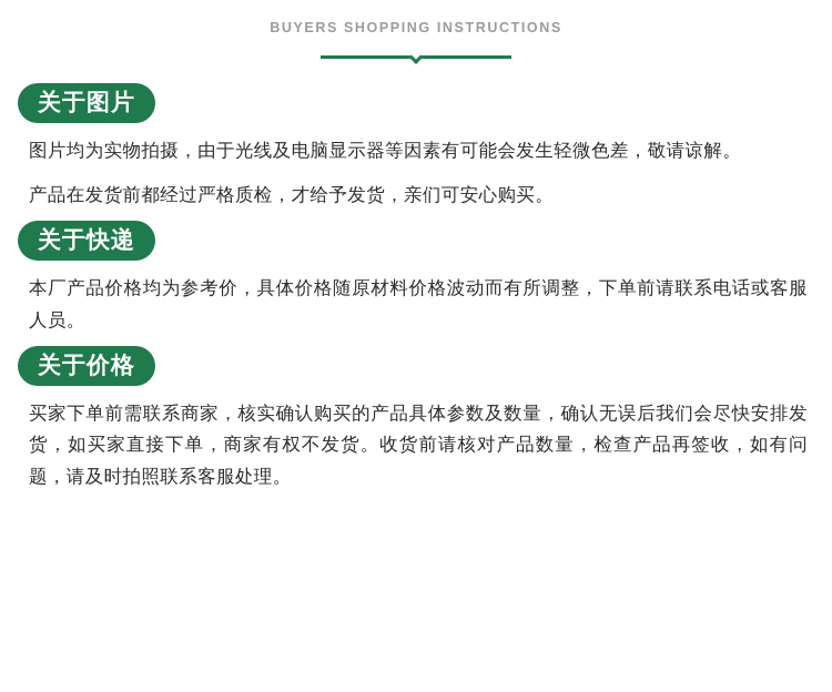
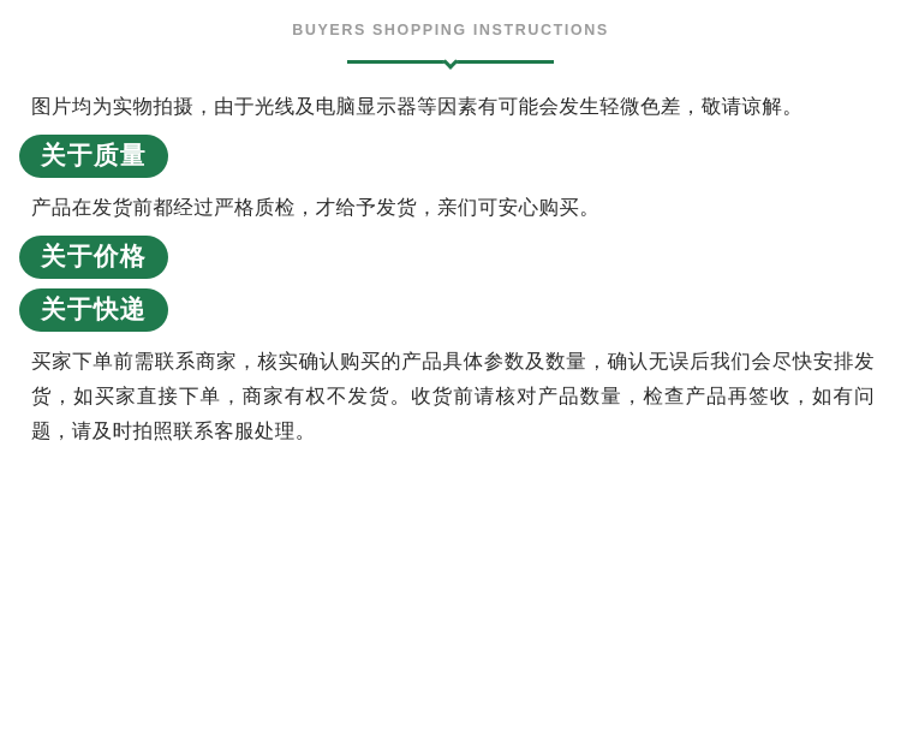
  BUYERS SHOPPING INSTRUCTIONS
- 关于图片
  图片均为实物拍摄，由于光线及电脑显示器等因素有可能会发生轻微色差，敬请谅解。
+ 关于质量
  产品在发货前都经过严格质检，才给予发货，亲们可安心购买。
- 关于快递
+ 关于价格
- 本厂产品价格均为参考价，具体价格随原材料价格波动而有所调整，下单前请联系电话或客服人员。
- 关于价格
+ 关于快递
  买家下单前需联系商家，核实确认购买的产品具体参数及数量，确认无误后我们会尽快安排发货，如买家直接下单，商家有权不发货。收货前请核对产品数量，检查产品再签收，如有问题，请及时拍照联系客服处理。
